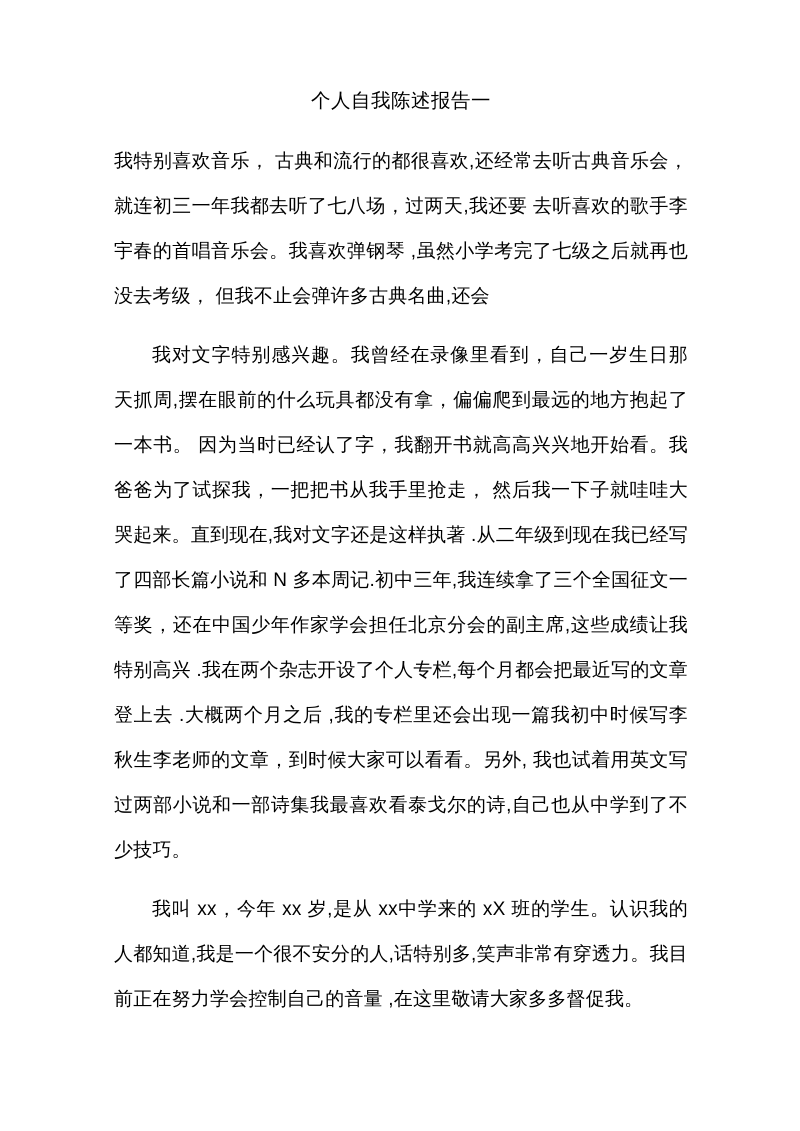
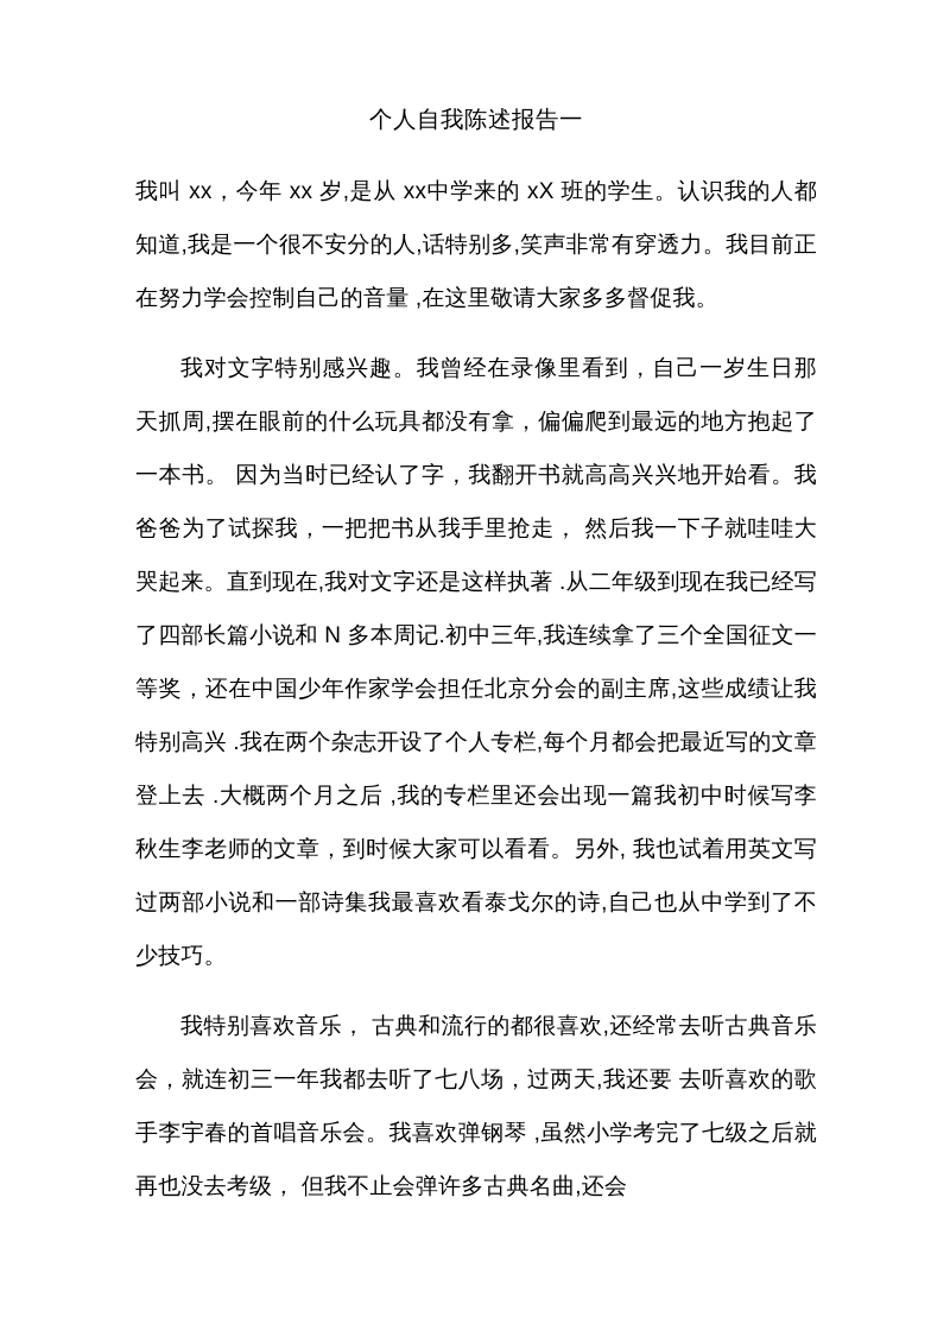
  个人自我陈述报告一
- 我特别喜欢音乐， 古典和流行的都很喜欢,还经常去听古典音乐会，就连初三一年我都去听了七八场，过两天,我还要 去听喜欢的歌手李宇春的首唱音乐会。我喜欢弹钢琴 ,虽然小学考完了七级之后就再也没去考级， 但我不止会弹许多古典名曲,还会
+ 我叫 xx，今年 xx 岁,是从 xx中学来的 xX 班的学生。认识我的人都知道,我是一个很不安分的人,话特别多,笑声非常有穿透力。我目前正在努力学会控制自己的音量 ,在这里敬请大家多多督促我。
  我对文字特别感兴趣。我曾经在录像里看到，自己一岁生日那天抓周,摆在眼前的什么玩具都没有拿，偏偏爬到最远的地方抱起了一本书。 因为当时已经认了字，我翻开书就高高兴兴地开始看。我爸爸为了试探我，一把把书从我手里抢走， 然后我一下子就哇哇大哭起来。直到现在,我对文字还是这样执著 .从二年级到现在我已经写了四部长篇小说和 N 多本周记.初中三年,我连续拿了三个全国征文一等奖，还在中国少年作家学会担任北京分会的副主席,这些成绩让我特别高兴 .我在两个杂志开设了个人专栏,每个月都会把最近写的文章登上去 .大概两个月之后 ,我的专栏里还会出现一篇我初中时候写李秋生李老师的文章，到时候大家可以看看。另外, 我也试着用英文写过两部小说和一部诗集我最喜欢看泰戈尔的诗,自己也从中学到了不少技巧。
- 我叫 xx，今年 xx 岁,是从 xx中学来的 xX 班的学生。认识我的人都知道,我是一个很不安分的人,话特别多,笑声非常有穿透力。我目前正在努力学会控制自己的音量 ,在这里敬请大家多多督促我。
+ 我特别喜欢音乐， 古典和流行的都很喜欢,还经常去听古典音乐会，就连初三一年我都去听了七八场，过两天,我还要 去听喜欢的歌手李宇春的首唱音乐会。我喜欢弹钢琴 ,虽然小学考完了七级之后就再也没去考级， 但我不止会弹许多古典名曲,还会
